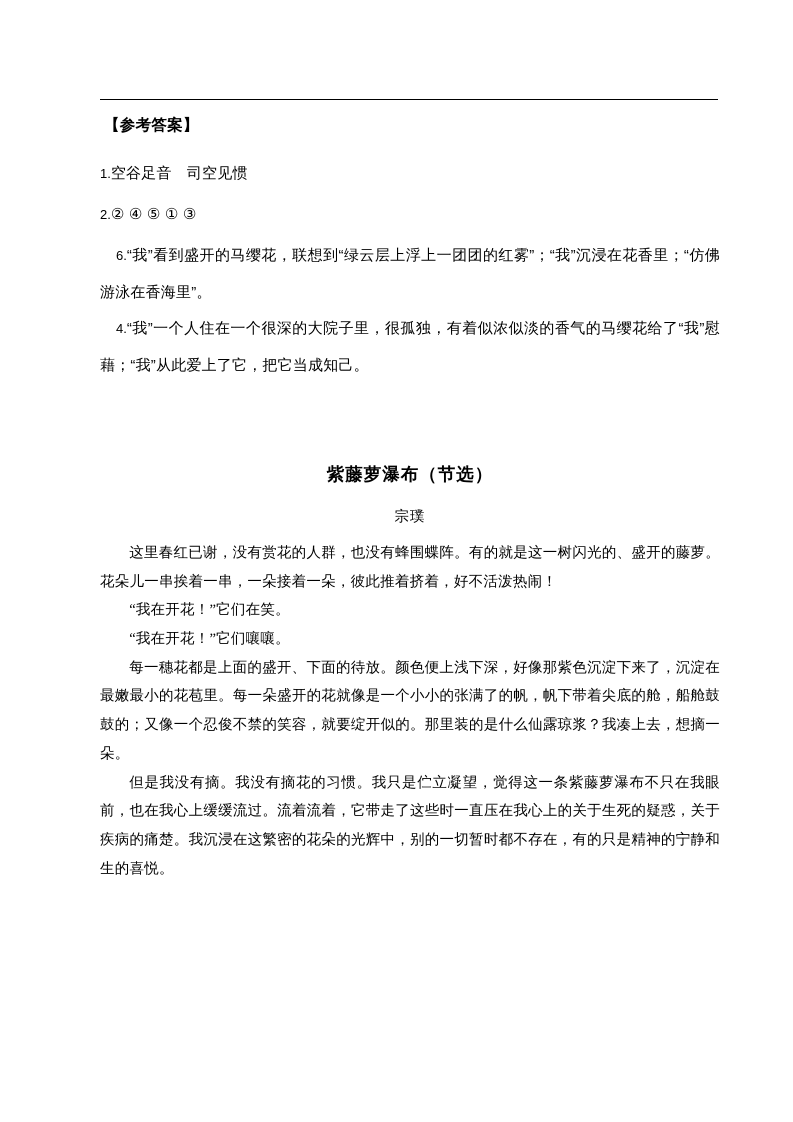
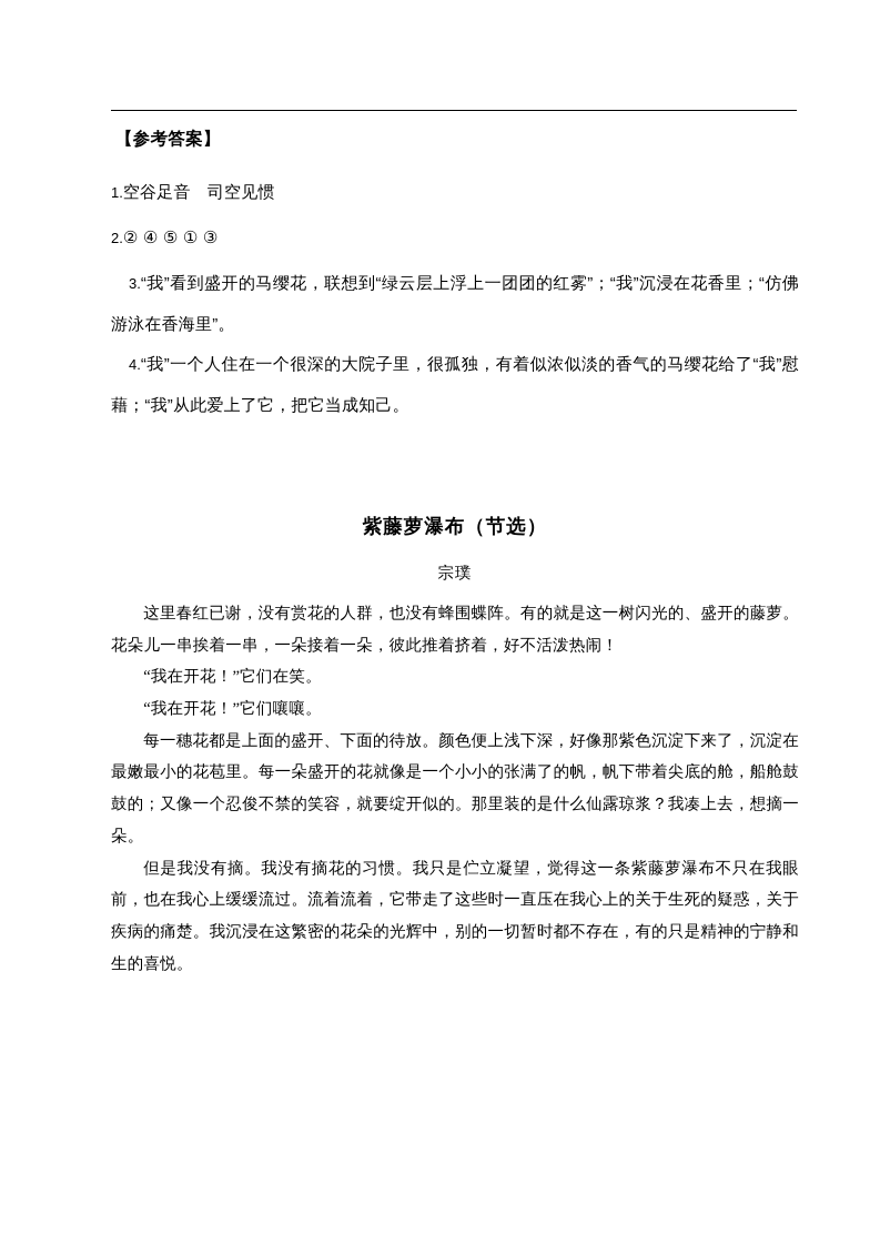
  【参考答案】
  1.空谷足音 司空见惯
  2.② ④ ⑤ ① ③
- 6.“我”看到盛开的马缨花，联想到“绿云层上浮上一团团的红雾”；“我”沉浸在花香里；“仿佛游泳在香海里”。
+ 3.“我”看到盛开的马缨花，联想到“绿云层上浮上一团团的红雾”；“我”沉浸在花香里；“仿佛游泳在香海里”。
  4.“我”一个人住在一个很深的大院子里，很孤独，有着似浓似淡的香气的马缨花给了“我”慰藉；“我”从此爱上了它，把它当成知己。
  紫藤萝瀑布（节选）
  宗璞
  这里春红已谢，没有赏花的人群，也没有蜂围蝶阵。有的就是这一树闪光的、盛开的藤萝。花朵儿一串挨着一串，一朵接着一朵，彼此推着挤着，好不活泼热闹！
  “我在开花！”它们在笑。
  “我在开花！”它们嚷嚷。
  每一穗花都是上面的盛开、下面的待放。颜色便上浅下深，好像那紫色沉淀下来了，沉淀在最嫩最小的花苞里。每一朵盛开的花就像是一个小小的张满了的帆，帆下带着尖底的舱，船舱鼓鼓的；又像一个忍俊不禁的笑容，就要绽开似的。那里装的是什么仙露琼浆？我凑上去，想摘一朵。
  但是我没有摘。我没有摘花的习惯。我只是伫立凝望，觉得这一条紫藤萝瀑布不只在我眼前，也在我心上缓缓流过。流着流着，它带走了这些时一直压在我心上的关于生死的疑惑，关于疾病的痛楚。我沉浸在这繁密的花朵的光辉中，别的一切暂时都不存在，有的只是精神的宁静和生的喜悦。
